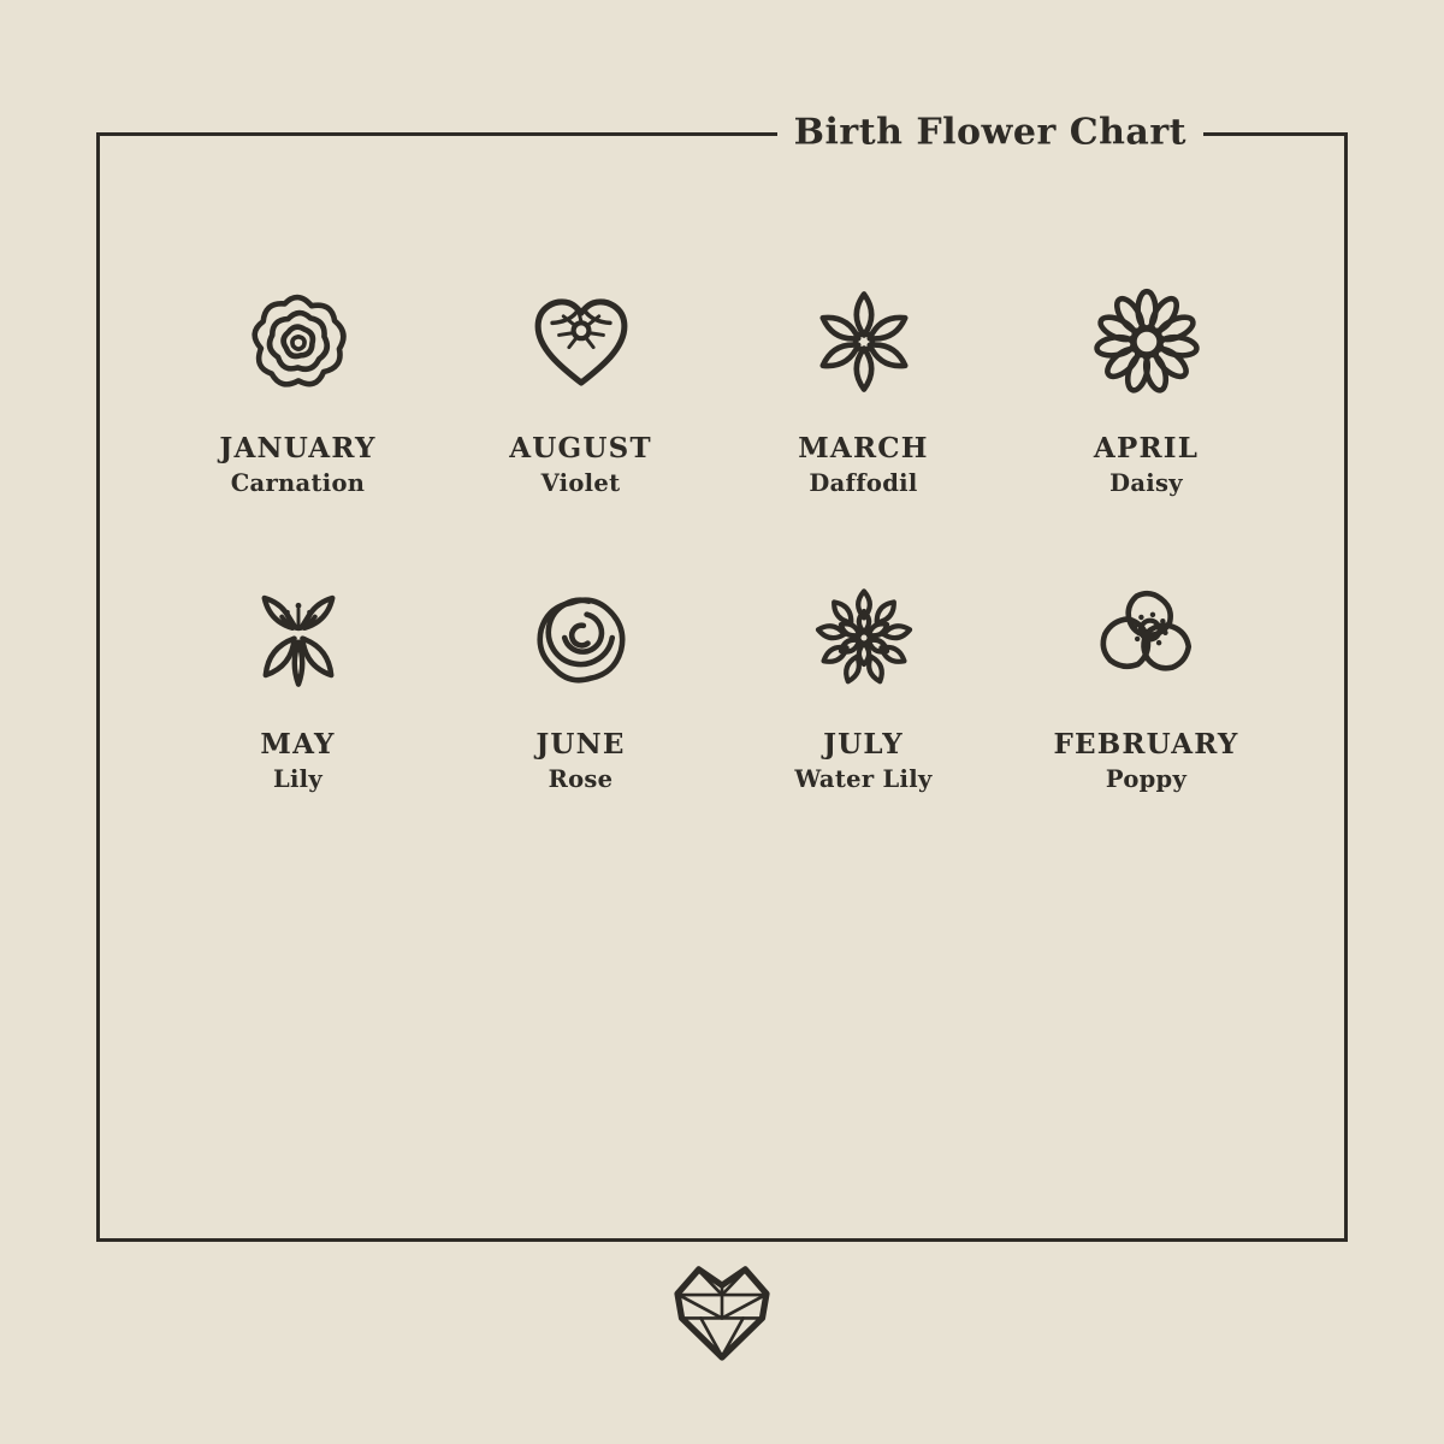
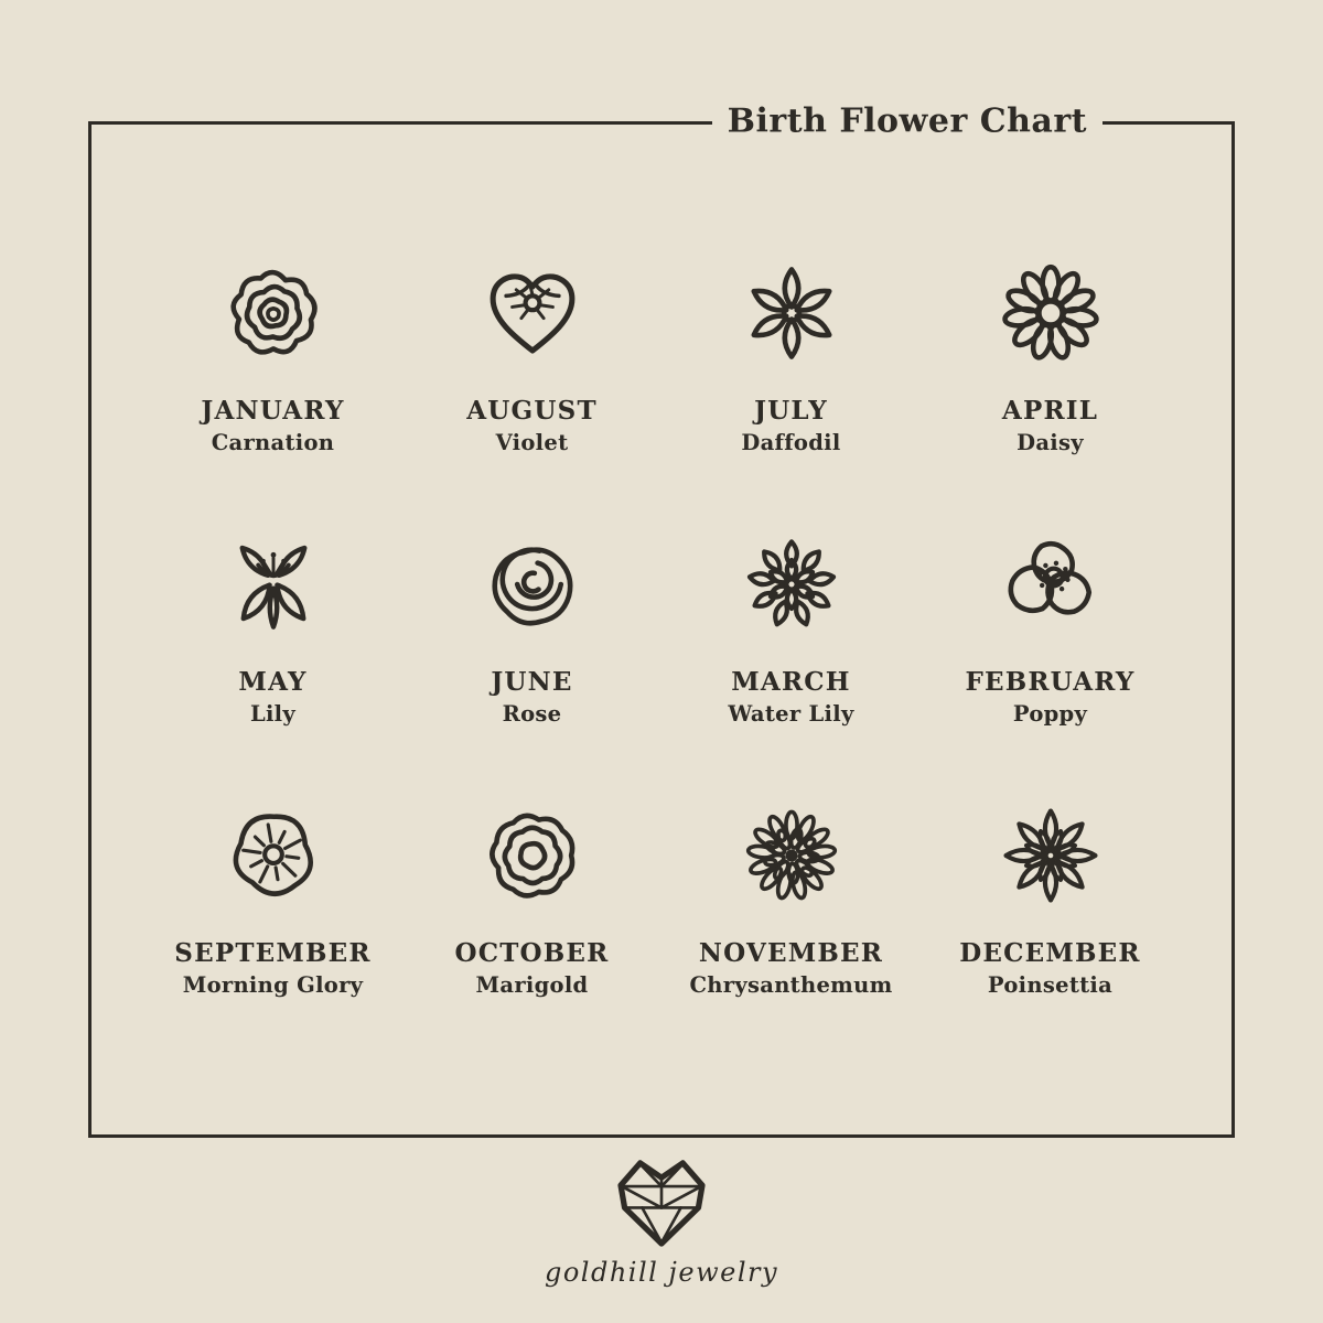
  Birth Flower Chart
  JANUARY
  Carnation
  AUGUST
  Violet
- MARCH
+ JULY
  Daffodil
  APRIL
  Daisy
  MAY
  Lily
  JUNE
  Rose
- JULY
+ MARCH
  Water Lily
  FEBRUARY
  Poppy
+ SEPTEMBER
+ Morning Glory
+ OCTOBER
+ Marigold
+ NOVEMBER
+ Chrysanthemum
+ DECEMBER
+ Poinsettia
+ goldhill jewelry
